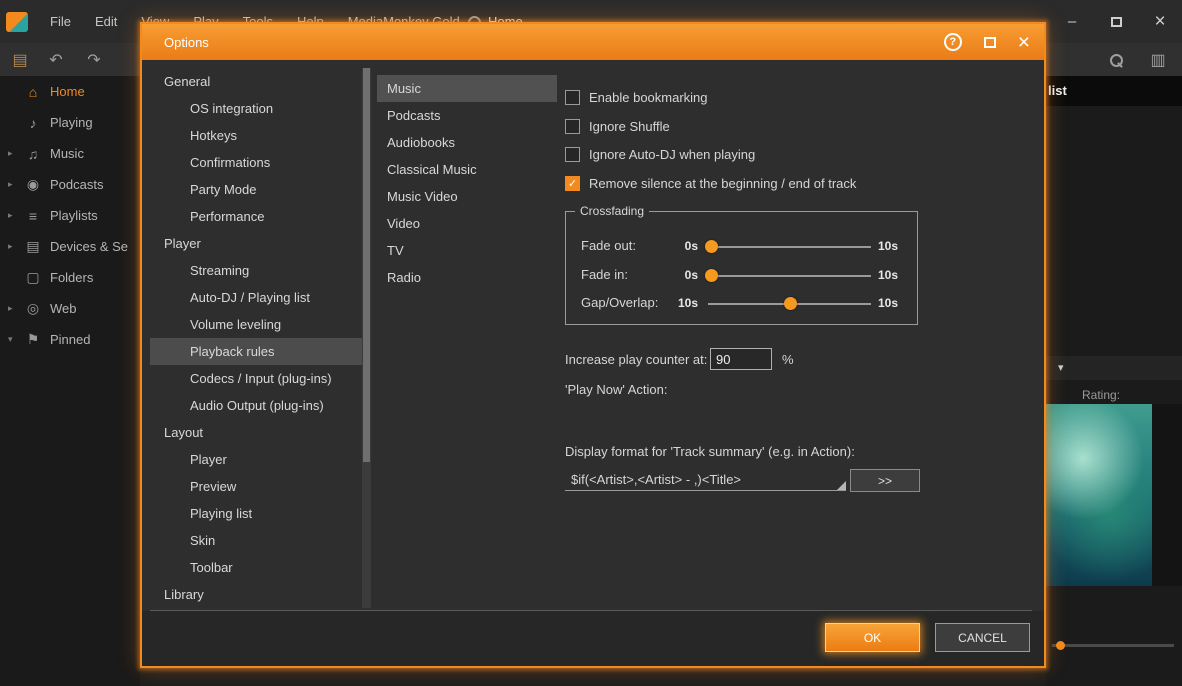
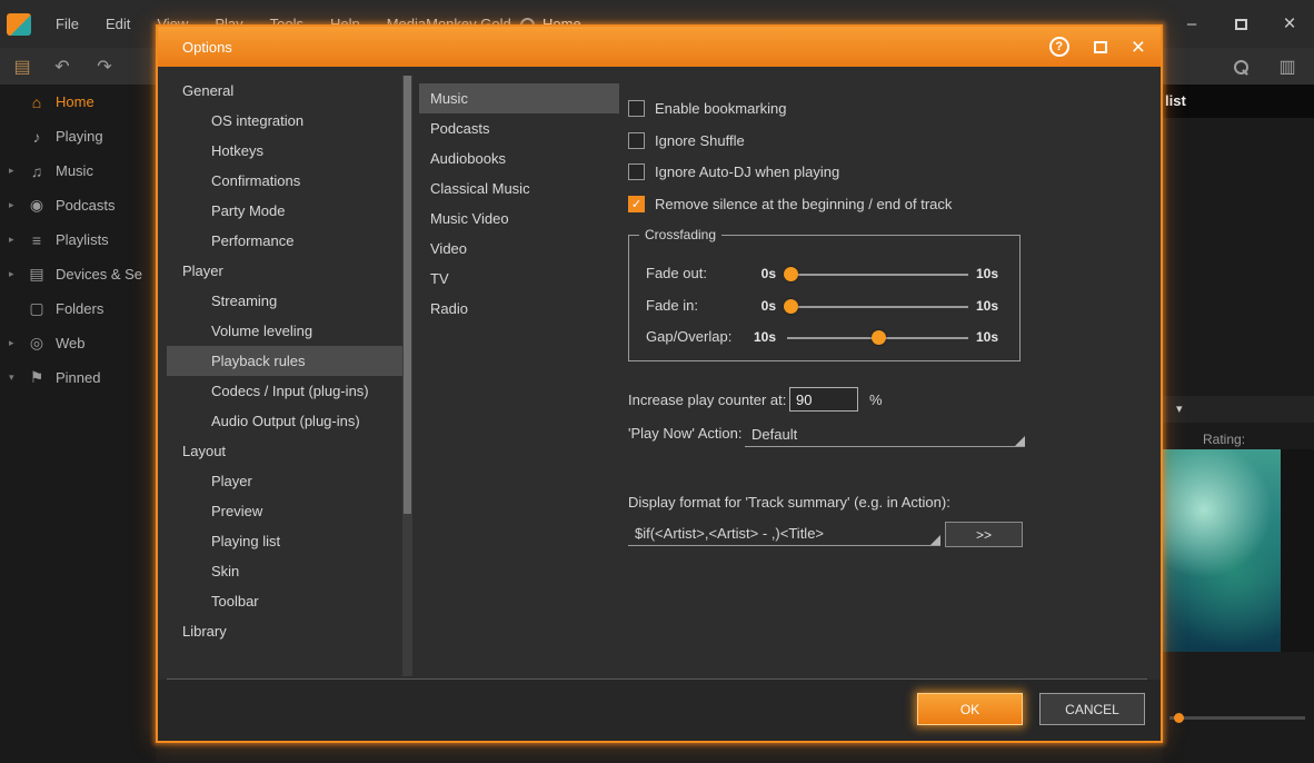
  File
  Edit
  Home
  Playing
  Music
  Podcasts
  Playlists
  Devices & Se
  Folders
  Web
  Pinned
  list
  Rating:
  Options
  General
  OS integration
  Hotkeys
  Confirmations
  Party Mode
  Performance
  Player
  Streaming
- Auto-DJ / Playing list
  Volume leveling
  Playback rules
  Codecs / Input (plug-ins)
  Audio Output (plug-ins)
  Layout
  Player
  Preview
  Playing list
  Skin
  Toolbar
  Library
  Music
  Podcasts
  Audiobooks
  Classical Music
  Music Video
  Video
  TV
  Radio
  Enable bookmarking
  Ignore Shuffle
  Ignore Auto-DJ when playing
  Remove silence at the beginning / end of track
  Crossfading
  Fade out:
  0s
  10s
  Fade in:
  0s
  10s
  Gap/Overlap:
  10s
  10s
  Increase play counter at:
  90
  %
  'Play Now' Action:
+ Default
  Display format for 'Track summary' (e.g. in Action):
  $if(<Artist>,<Artist> - ,)<Title>
  >>
  OK
  CANCEL
